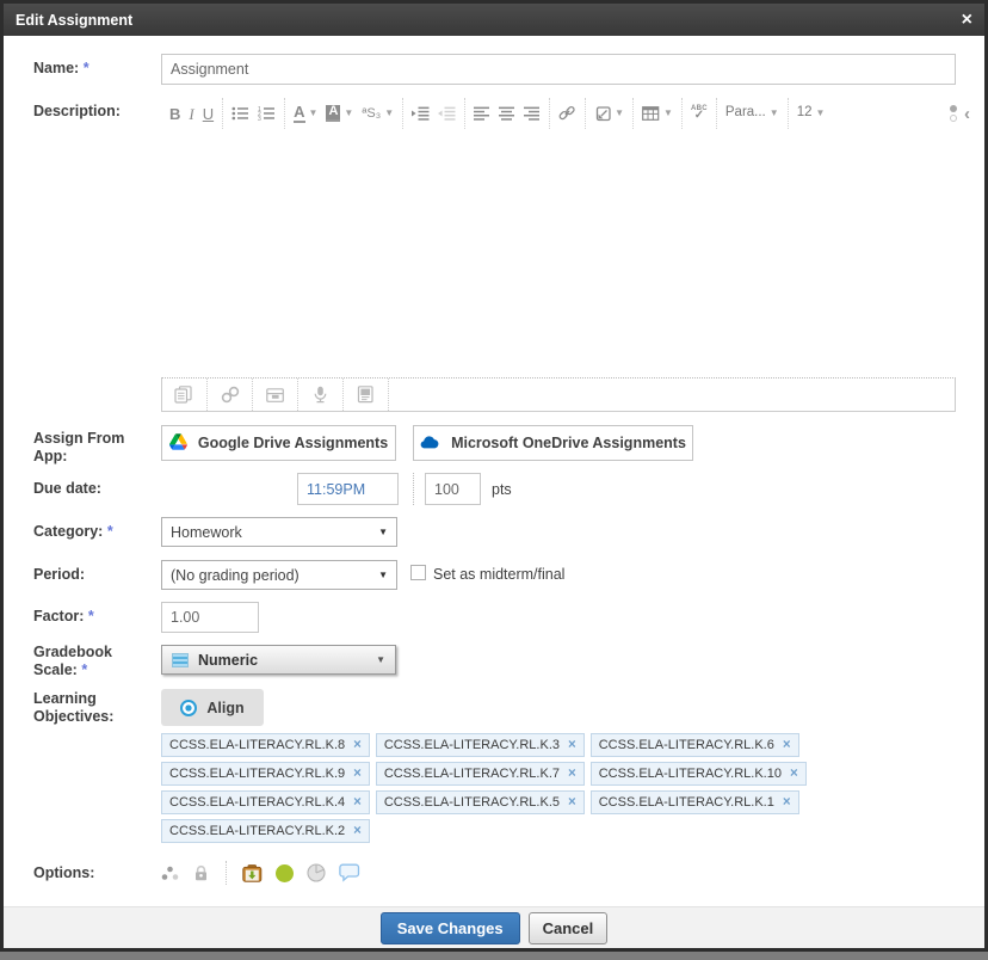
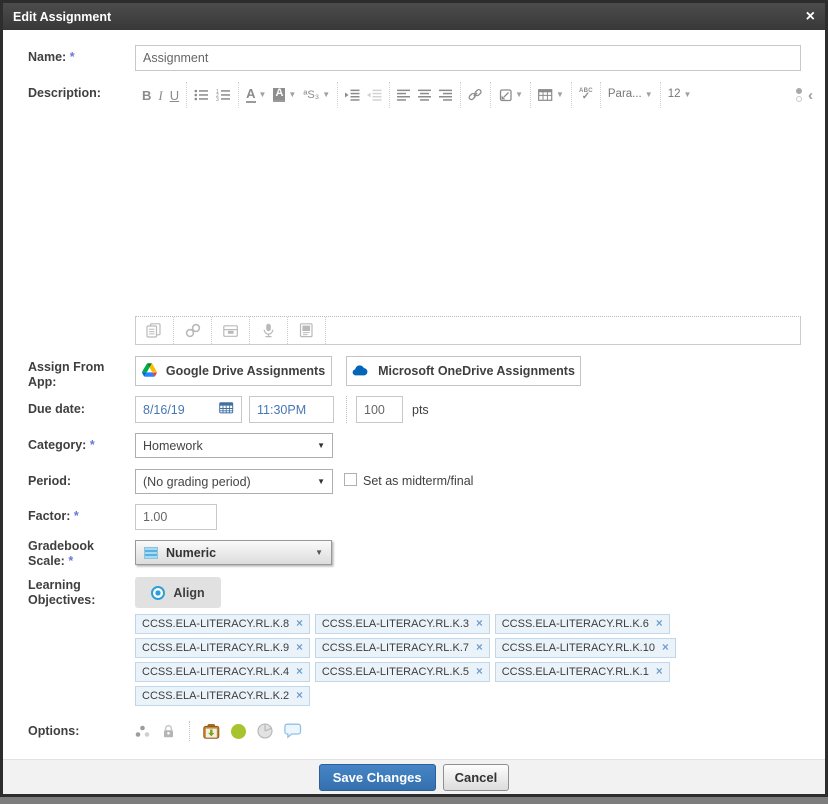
  Edit Assignment
  ×
  Name: *
  Assignment
  Description:
  B
  I
  U
  A
  ▼
  A
  ▼
  ªS₃
  ▼
  ▼
  ▼
  ✓
  Para...
  ▼
  12
  ▼
  ‹
  Assign From App:
  Google Drive Assignments
  Microsoft OneDrive Assignments
  Due date:
+ 8/16/19
- 11:59PM
+ 11:30PM
  100
  pts
  Category: *
  Homework
  ▼
  Period:
  (No grading period)
  ▼
  Set as midterm/final
  Factor: *
  1.00
  Gradebook Scale: *
  Numeric
  ▼
  Learning Objectives:
  Align
  CCSS.ELA-LITERACY.RL.K.8
  ×
  CCSS.ELA-LITERACY.RL.K.3
  ×
  CCSS.ELA-LITERACY.RL.K.6
  ×
  CCSS.ELA-LITERACY.RL.K.9
  ×
  CCSS.ELA-LITERACY.RL.K.7
  ×
  CCSS.ELA-LITERACY.RL.K.10
  ×
  CCSS.ELA-LITERACY.RL.K.4
  ×
  CCSS.ELA-LITERACY.RL.K.5
  ×
  CCSS.ELA-LITERACY.RL.K.1
  ×
  CCSS.ELA-LITERACY.RL.K.2
  ×
  Options:
  Save Changes
  Cancel
